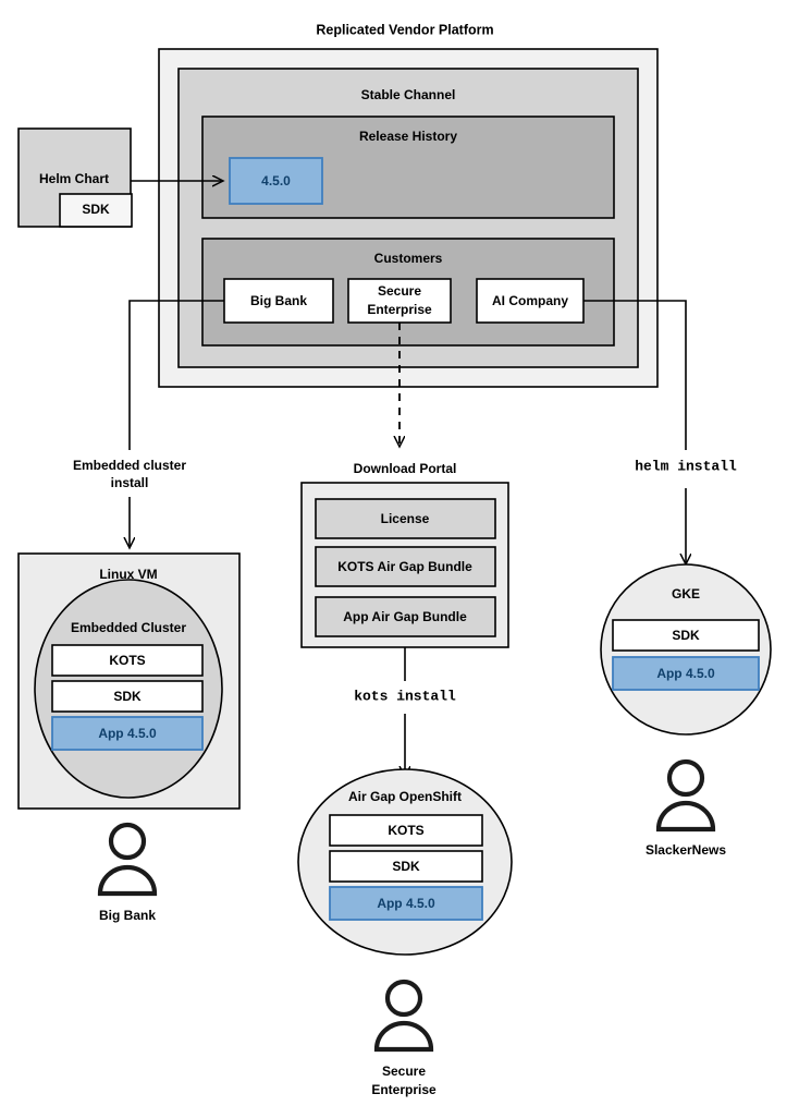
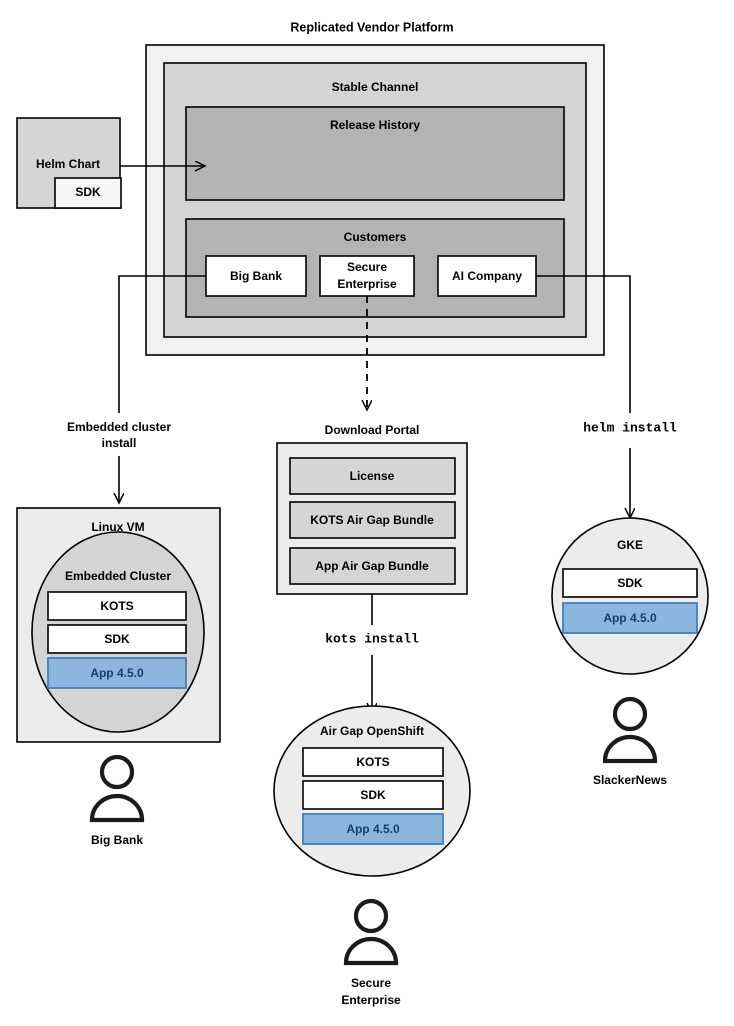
  Replicated Vendor Platform
  Stable Channel
  Release History
- 4.5.0
  Customers
  Big Bank
  Secure
  Enterprise
  AI Company
  Helm Chart
  SDK
  Embedded cluster
  install
  helm install
  Linux VM
  Embedded Cluster
  KOTS
  SDK
  App 4.5.0
  Big Bank
  Download Portal
  License
  KOTS Air Gap Bundle
  App Air Gap Bundle
  kots install
  Air Gap OpenShift
  KOTS
  SDK
  App 4.5.0
  Secure
  Enterprise
  GKE
  SDK
  App 4.5.0
  SlackerNews
